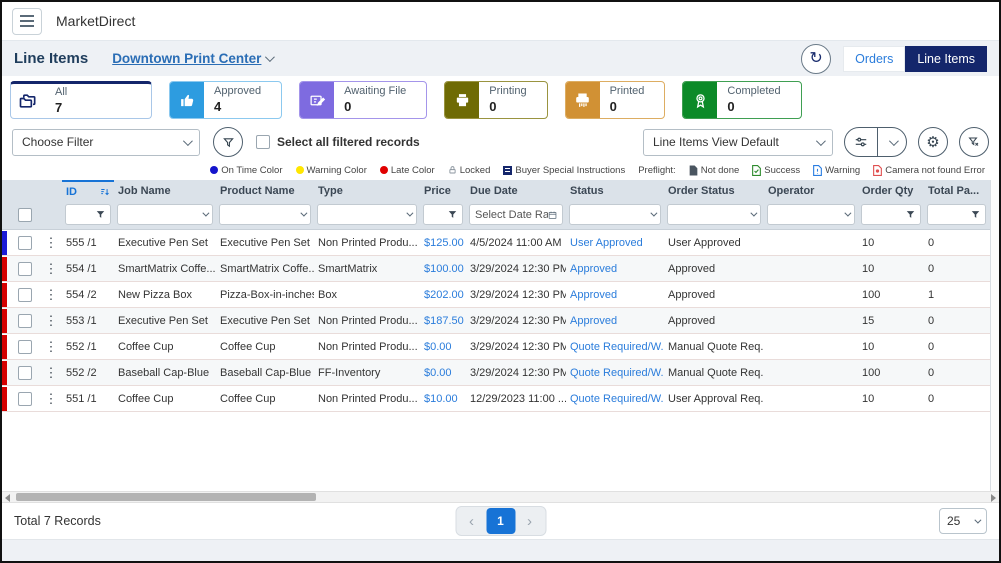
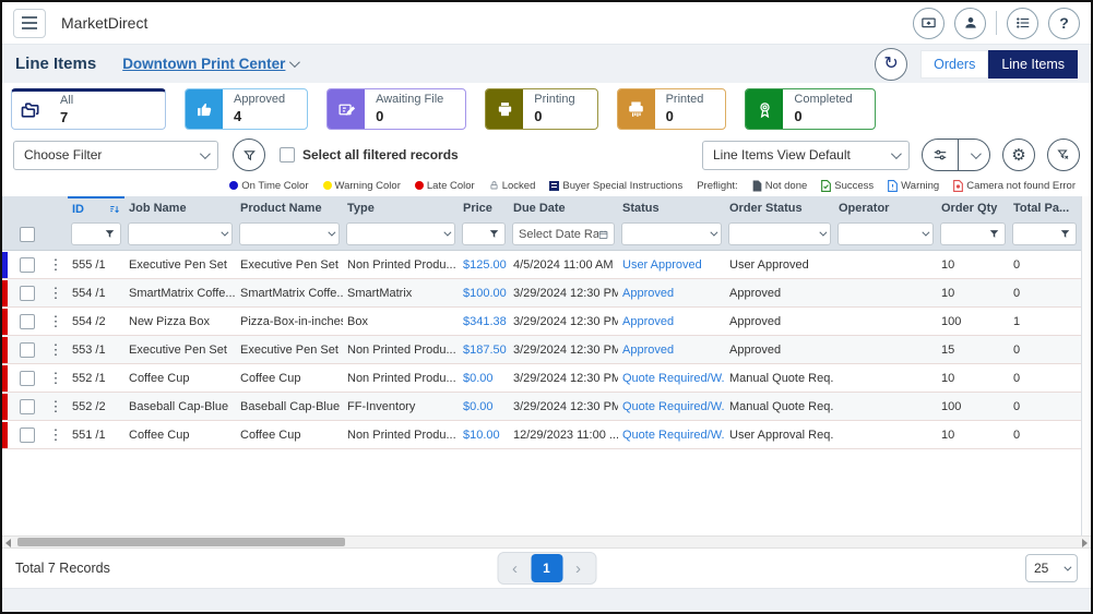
  MarketDirect
+ ?
  Line Items
  Downtown Print Center
  ↻
  Orders
  Line Items
  All
  7
  Approved
  4
  Awaiting File
  0
  Printing
  0
  Printed
  0
  Completed
  0
  Choose Filter
  Select all filtered records
  Line Items View Default
  ⚙
  On Time Color
  Warning Color
  Late Color
  Locked
  Buyer Special Instructions
  Preflight:
  Not done
  Success
  Warning
  Camera not found Error
  ID
  Job Name
  Product Name
  Type
  Price
  Due Date
  Status
  Order Status
  Operator
  Order Qty
  Total Pa...
  Select Date Ra
  ⋮
  555 /1
  Executive Pen Set
  Executive Pen Set
  Non Printed Produ...
  $125.00
  4/5/2024 11:00 AM
  User Approved
  User Approved
  10
  0
  ⋮
  554 /1
  SmartMatrix Coffe...
  SmartMatrix Coffe..
  SmartMatrix
  $100.00
  3/29/2024 12:30 PM
  Approved
  Approved
  10
  0
  ⋮
  554 /2
  New Pizza Box
  Pizza-Box-in-inche
  Box
- $202.00
+ $341.38
  3/29/2024 12:30 PM
  Approved
  Approved
  100
  1
  ⋮
  553 /1
  Executive Pen Set
  Executive Pen Set
  Non Printed Produ...
  $187.50
  3/29/2024 12:30 PM
  Approved
  Approved
  15
  0
  ⋮
  552 /1
  Coffee Cup
  Coffee Cup
  Non Printed Produ...
  $0.00
  3/29/2024 12:30 PM
  Quote Required/W.
  Manual Quote Req.
  10
  0
  ⋮
  552 /2
  Baseball Cap-Blue
  Baseball Cap-Blue
  FF-Inventory
  $0.00
  3/29/2024 12:30 PM
  Quote Required/W.
  Manual Quote Req.
  100
  0
  ⋮
  551 /1
  Coffee Cup
  Coffee Cup
  Non Printed Produ...
  $10.00
  12/29/2023 11:00 ...
  Quote Required/W.
  User Approval Req.
  10
  0
  Total 7 Records
  ‹
  1
  ›
  25
